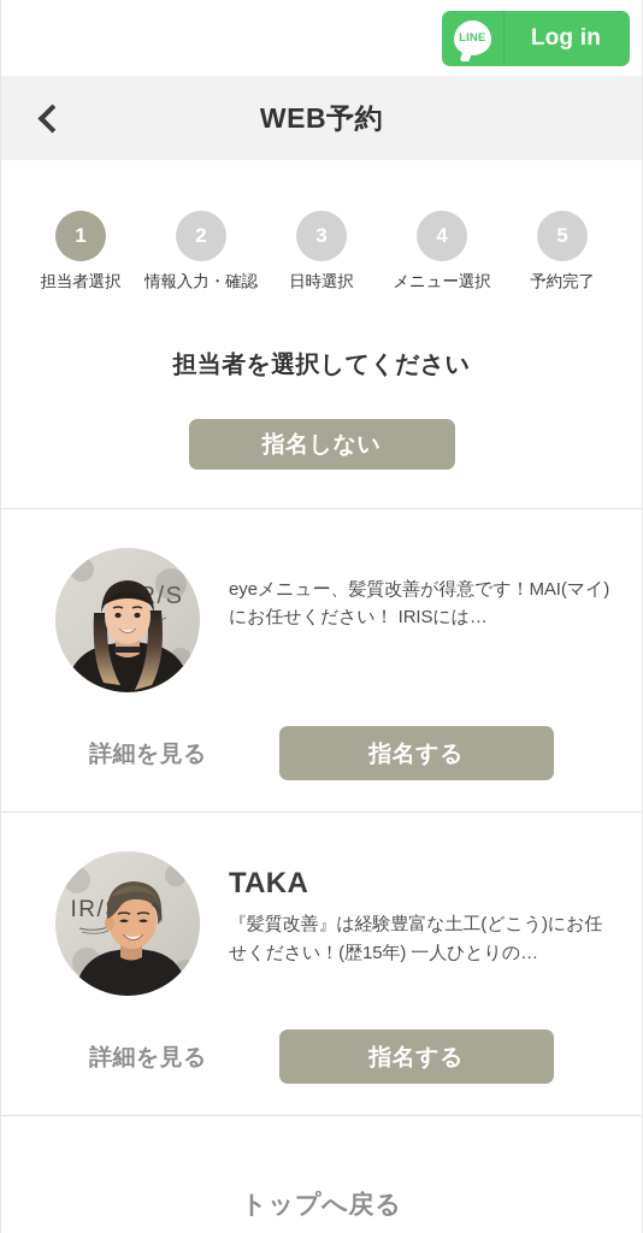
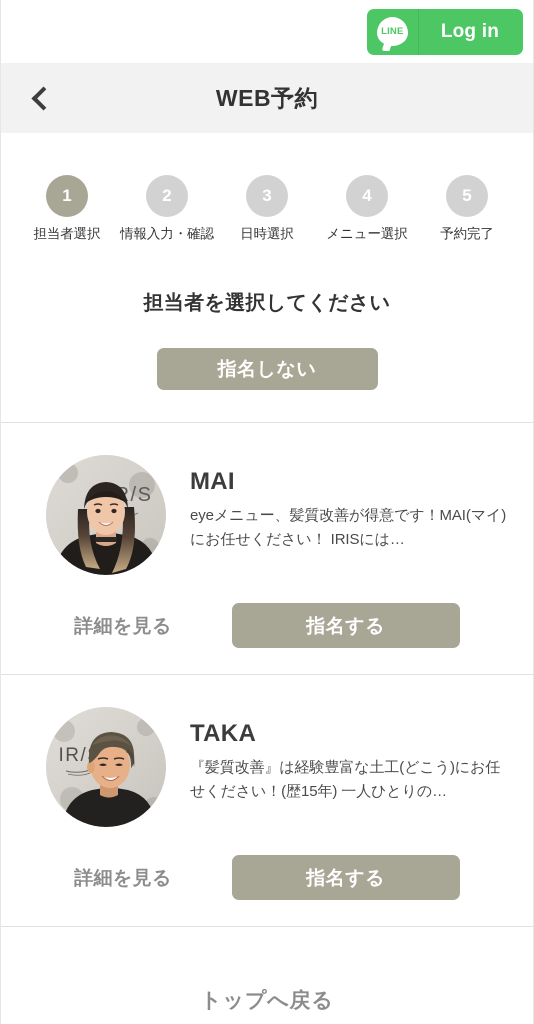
  LINE
  Log in
  WEB予約
  1
  担当者選択
  2
  情報入力・確認
  3
  日時選択
  4
  メニュー選択
  5
  予約完了
  担当者を選択してください
  指名しない
+ MAI
  eyeメニュー、髪質改善が得意です！MAI(マイ)にお任せください！ IRISには…
  詳細を見る
  指名する
  IR/
  TAKA
  『髪質改善』は経験豊富な土工(どこう)にお任せください！(歴15年) 一人ひとりの…
  詳細を見る
  指名する
  トップへ戻る
